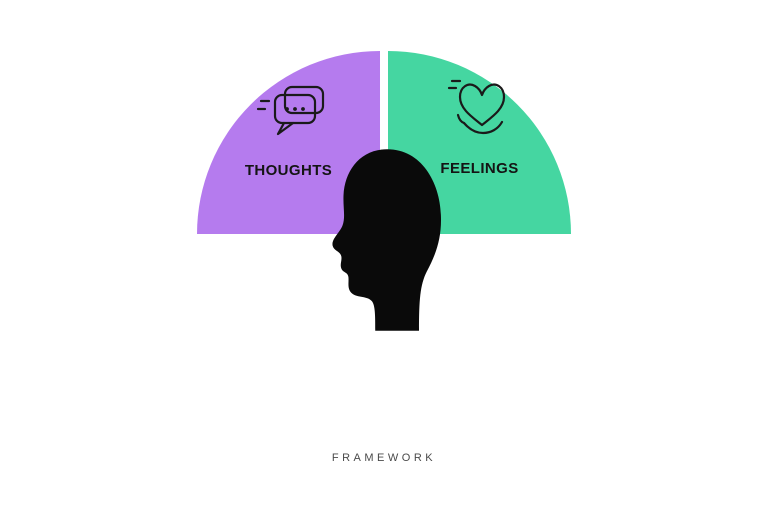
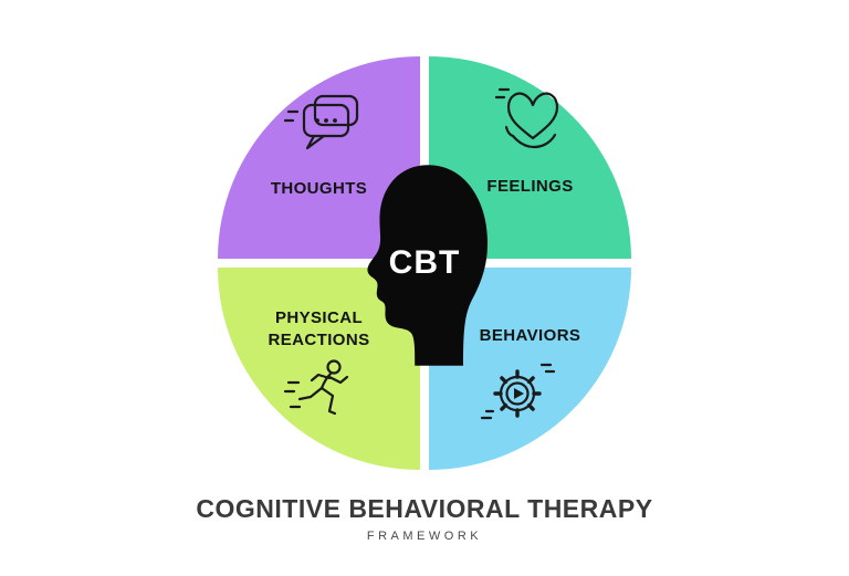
  THOUGHTS
  FEELINGS
+ PHYSICAL REACTIONS
+ BEHAVIORS
+ CBT
+ COGNITIVE BEHAVIORAL THERAPY
  FRAMEWORK
